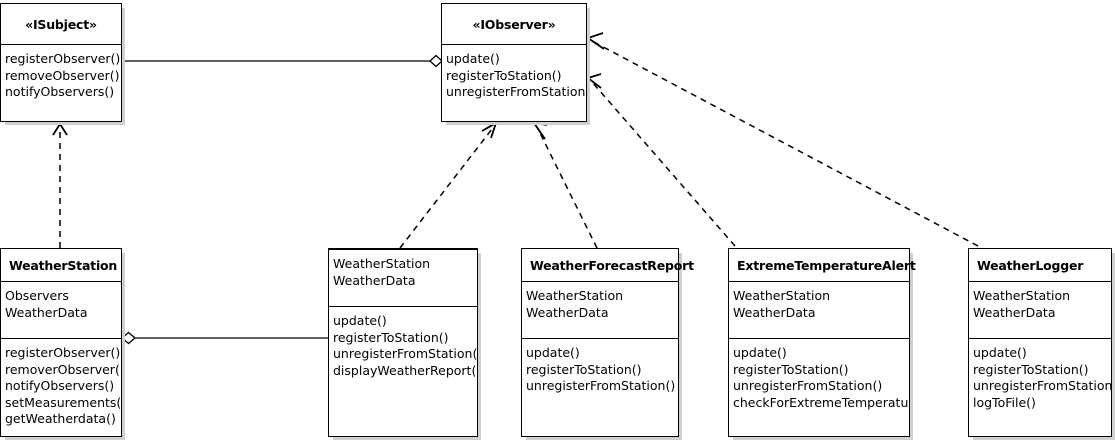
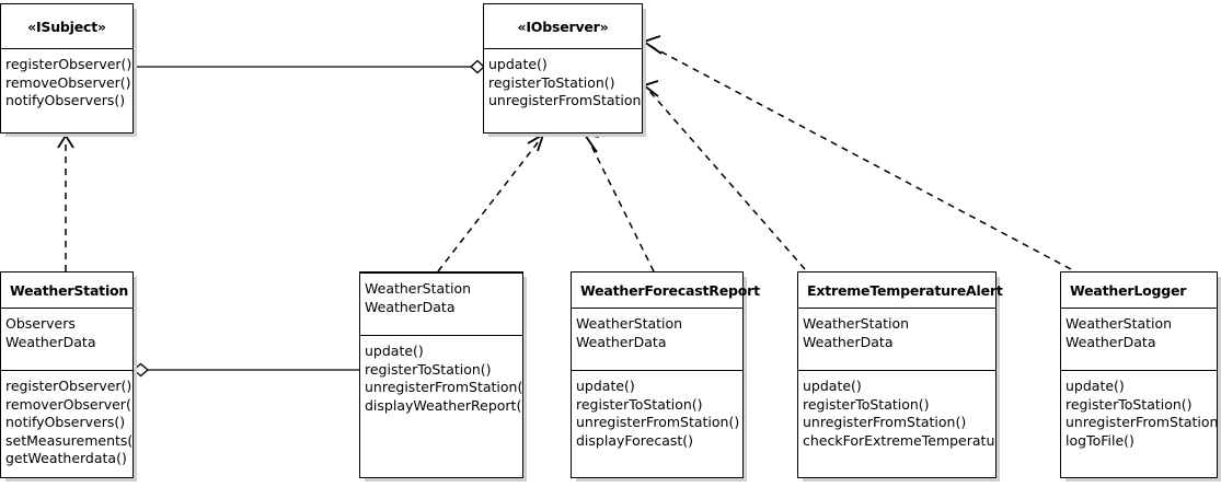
  «ISubject»
  registerObserver()
  removeObserver()
  notifyObservers()
  «IObserver»
  update()
  registerToStation()
  unregisterFromStation
  WeatherStation
  Observers
  WeatherData
  registerObserver()
  removerObserver(
  notifyObservers()
  setMeasurements(
  getWeatherdata()
  WeatherStation
  WeatherData
  update()
  registerToStation()
  unregisterFromStation(
  displayWeatherReport(
  WeatherForecastReport
  WeatherStation
  WeatherData
  update()
  registerToStation()
  unregisterFromStation()
+ displayForecast()
  ExtremeTemperatureAlert
  WeatherStation
  WeatherData
  update()
  registerToStation()
  unregisterFromStation()
  checkForExtremeTemperatu
  WeatherLogger
  WeatherStation
  WeatherData
  update()
  registerToStation()
  unregisterFromStation
  logToFile()
